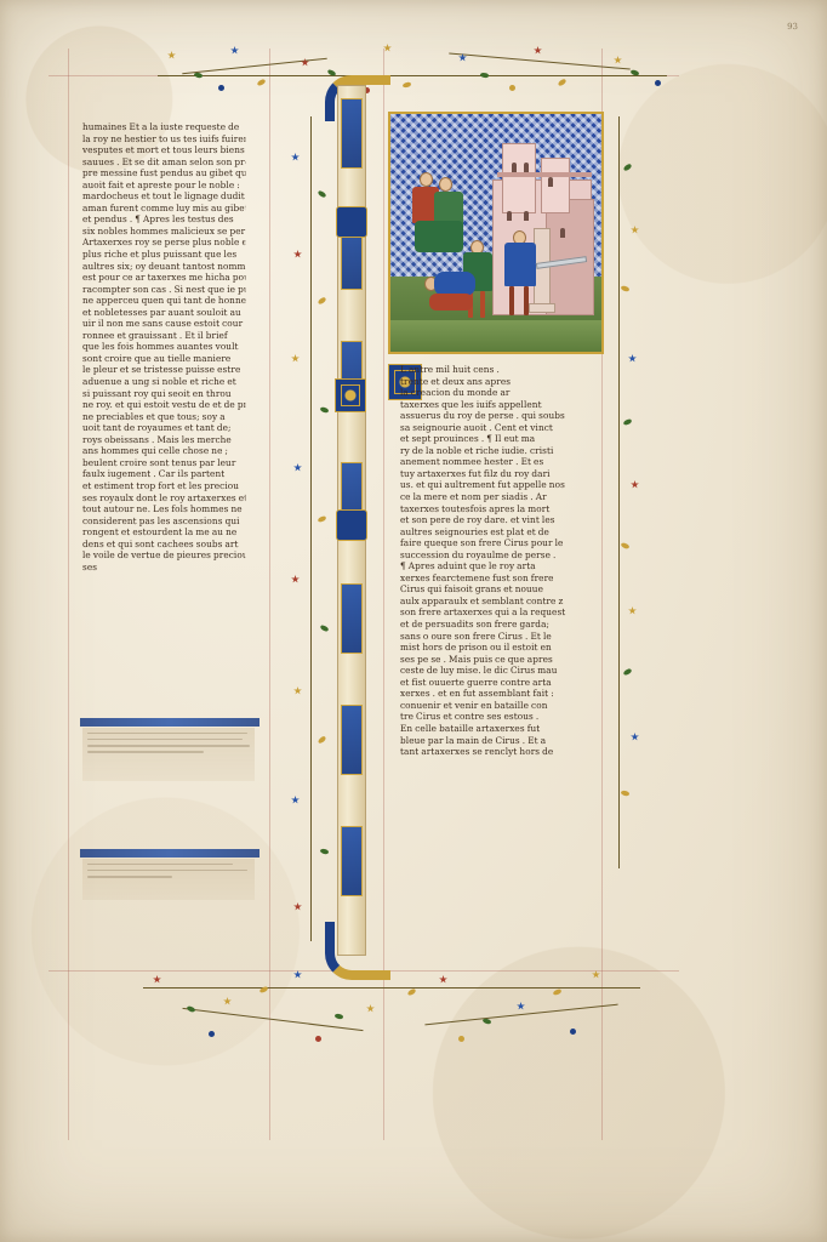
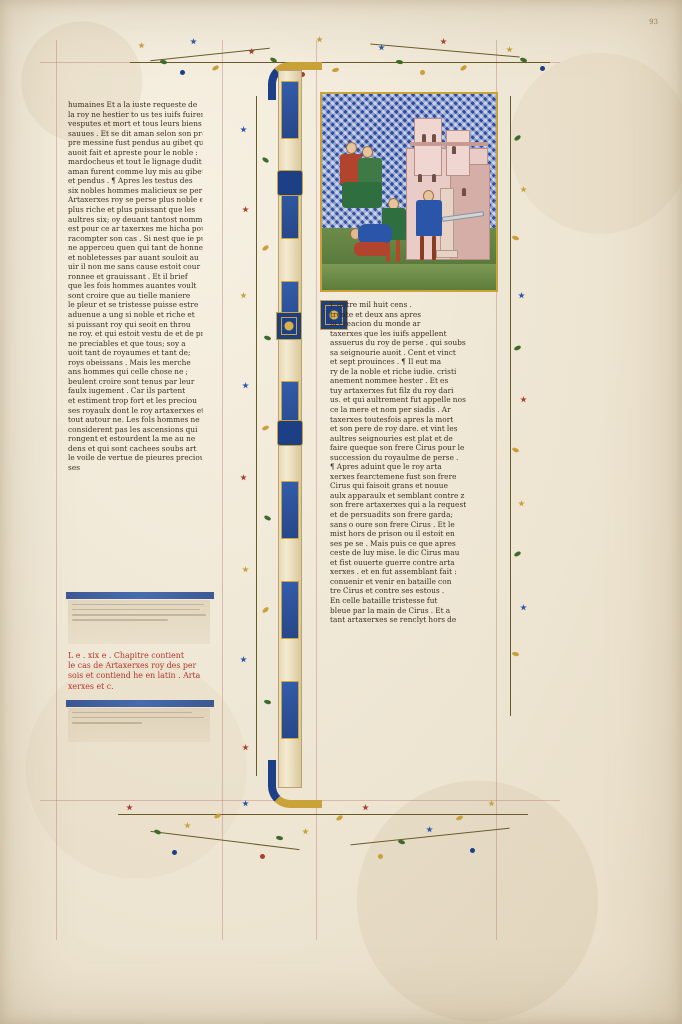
  93
  humaines Et a la iuste requeste de
  la roy ne hestier to us tes iuifs fuire
  vesputes et mort et tous leurs biens
  sauues . Et se dit aman selon son pr
  pre messine fust pendus au gibet qu
  auoit fait et apreste pour le noble :
  mardocheus et tout le lignage dudit
  aman furent comme luy mis au gibe
  et pendus . ¶ Apres les testus des
  six nobles hommes malicieux se per
  Artaxerxes roy se perse plus noble e
  plus riche et plus puissant que les
  aultres six; oy deuant tantost nomm
  est pour ce ar taxerxes me hicha po
  racompter son cas . Si nest que ie p
  ne apperceu quen qui tant de honne
  et nobletesses par auant souloit au
  uir il non me sans cause estoit cour
  ronnee et grauissant . Et il brief
  que les fois hommes auantes voult
  sont croire que au tielle maniere
  le pleur et se tristesse puisse estre
  aduenue a ung si noble et riche et
  si puissant roy qui seoit en throu
  ne roy. et qui estoit vestu de et de p
  ne preciables et que tous; soy a
  uoit tant de royaumes et tant de;
  roys obeissans . Mais les merche
  ans hommes qui celle chose ne ;
  beulent croire sont tenus par leur
  faulx iugement . Car ils partent
  et estiment trop fort et les preciou
  ses royaulx dont le roy artaxerxes e
  tout autour ne. Les fols hommes ne
  considerent pas les ascensions qui
  rongent et estourdent la me au ne
  dens et qui sont cachees soubs art
  le voile de vertue de pieures preciou
  ses
+ L e . xix e . Chapitre contient
+ le cas de Artaxerxes roy des per
+ sois et contiend he en latin . Arta
+ xerxes et c.
  L antre mil huit cens .
  trente et deux ans apres
  la creacion du monde ar
  taxerxes que les iuifs appellent
  assuerus du roy de perse . qui soubs
  sa seignourie auoit . Cent et vinct
  et sept prouinces . ¶ Il eut ma
  ry de la noble et riche iudie. cristi
  anement nommee hester . Et es
  tuy artaxerxes fut filz du roy dari
  us. et qui aultrement fut appelle nos
  ce la mere et nom per siadis . Ar
  taxerxes toutesfois apres la mort
  et son pere de roy dare. et vint les
  aultres seignouries est plat et de
  faire queque son frere Cirus pour le
  succession du royaulme de perse .
  ¶ Apres aduint que le roy arta
  xerxes fearctemene fust son frere
  Cirus qui faisoit grans et nouue
  aulx apparaulx et semblant contre z
  son frere artaxerxes qui a la request
  et de persuadits son frere garda;
  sans o oure son frere Cirus . Et le
  mist hors de prison ou il estoit en
  ses pe se . Mais puis ce que apres
  ceste de luy mise. le dic Cirus mau
  et fist ouuerte guerre contre arta
  xerxes . et en fut assemblant fait :
  conuenir et venir en bataille con
  tre Cirus et contre ses estous .
- En celle bataille artaxerxes fut
+ En celle bataille tristesse fut
  bleue par la main de Cirus . Et a
  tant artaxerxes se renclyt hors de
